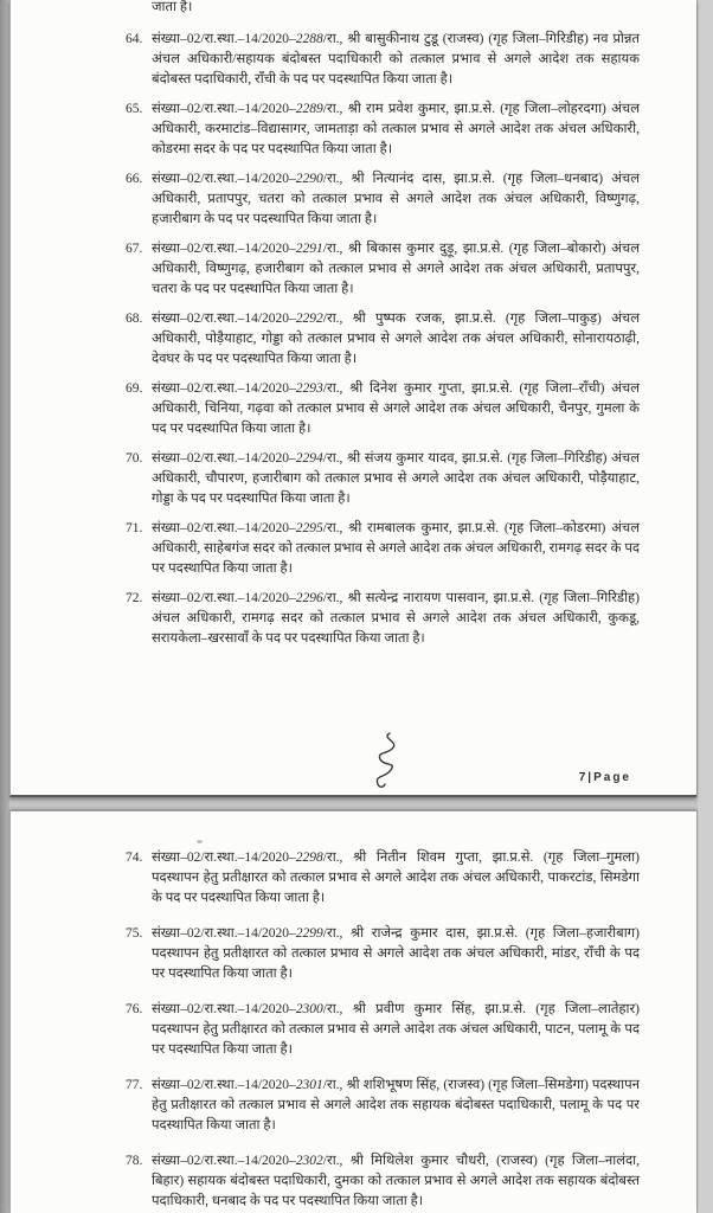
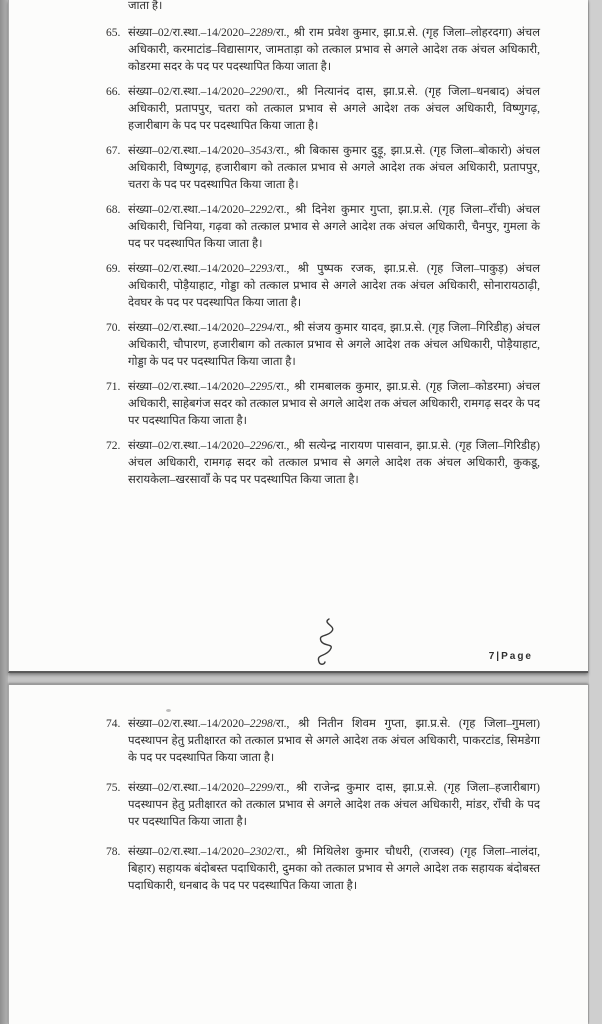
  जाता है।
- 64.
- संख्या–02/रा.स्था.–14/2020–2288/रा., श्री बासुकीनाथ टुडू (राजस्व) (गृह जिला–गिरिडीह) नव प्रोन्नत अंचल अधिकारी/सहायक बंदोबस्त पदाधिकारी को तत्काल प्रभाव से अगले आदेश तक सहायक बंदोबस्त पदाधिकारी, राँची के पद पर पदस्थापित किया जाता है।
  65.
  संख्या–02/रा.स्था.–14/2020–2289/रा., श्री राम प्रवेश कुमार, झा.प्र.से. (गृह जिला–लोहरदगा) अंचल अधिकारी, करमाटांड–विद्यासागर, जामताड़ा को तत्काल प्रभाव से अगले आदेश तक अंचल अधिकारी, कोडरमा सदर के पद पर पदस्थापित किया जाता है।
  66.
  संख्या–02/रा.स्था.–14/2020–2290/रा., श्री नित्यानंद दास, झा.प्र.से. (गृह जिला–धनबाद) अंचल अधिकारी, प्रतापपुर, चतरा को तत्काल प्रभाव से अगले आदेश तक अंचल अधिकारी, विष्णुगढ़, हजारीबाग के पद पर पदस्थापित किया जाता है।
  67.
- संख्या–02/रा.स्था.–14/2020–2291/रा., श्री बिकास कुमार दुड़ू, झा.प्र.से. (गृह जिला–बोकारो) अंचल अधिकारी, विष्णुगढ़, हजारीबाग को तत्काल प्रभाव से अगले आदेश तक अंचल अधिकारी, प्रतापपुर, चतरा के पद पर पदस्थापित किया जाता है।
+ संख्या–02/रा.स्था.–14/2020–3543/रा., श्री बिकास कुमार दुड़ू, झा.प्र.से. (गृह जिला–बोकारो) अंचल अधिकारी, विष्णुगढ़, हजारीबाग को तत्काल प्रभाव से अगले आदेश तक अंचल अधिकारी, प्रतापपुर, चतरा के पद पर पदस्थापित किया जाता है।
  68.
- संख्या–02/रा.स्था.–14/2020–2292/रा., श्री पुष्पक रजक, झा.प्र.से. (गृह जिला–पाकुड़) अंचल अधिकारी, पोड़ैयाहाट, गोड्डा को तत्काल प्रभाव से अगले आदेश तक अंचल अधिकारी, सोनारायठाढ़ी, देवघर के पद पर पदस्थापित किया जाता है।
+ संख्या–02/रा.स्था.–14/2020–2292/रा., श्री दिनेश कुमार गुप्ता, झा.प्र.से. (गृह जिला–राँची) अंचल अधिकारी, चिनिया, गढ़वा को तत्काल प्रभाव से अगले आदेश तक अंचल अधिकारी, चैनपुर, गुमला के पद पर पदस्थापित किया जाता है।
  69.
- संख्या–02/रा.स्था.–14/2020–2293/रा., श्री दिनेश कुमार गुप्ता, झा.प्र.से. (गृह जिला–राँची) अंचल अधिकारी, चिनिया, गढ़वा को तत्काल प्रभाव से अगले आदेश तक अंचल अधिकारी, चैनपुर, गुमला के पद पर पदस्थापित किया जाता है।
+ संख्या–02/रा.स्था.–14/2020–2293/रा., श्री पुष्पक रजक, झा.प्र.से. (गृह जिला–पाकुड़) अंचल अधिकारी, पोड़ैयाहाट, गोड्डा को तत्काल प्रभाव से अगले आदेश तक अंचल अधिकारी, सोनारायठाढ़ी, देवघर के पद पर पदस्थापित किया जाता है।
  70.
  संख्या–02/रा.स्था.–14/2020–2294/रा., श्री संजय कुमार यादव, झा.प्र.से. (गृह जिला–गिरिडीह) अंचल अधिकारी, चौपारण, हजारीबाग को तत्काल प्रभाव से अगले आदेश तक अंचल अधिकारी, पोड़ैयाहाट, गोड्डा के पद पर पदस्थापित किया जाता है।
  71.
  संख्या–02/रा.स्था.–14/2020–2295/रा., श्री रामबालक कुमार, झा.प्र.से. (गृह जिला–कोडरमा) अंचल अधिकारी, साहेबगंज सदर को तत्काल प्रभाव से अगले आदेश तक अंचल अधिकारी, रामगढ़ सदर के पद पर पदस्थापित किया जाता है।
  72.
  संख्या–02/रा.स्था.–14/2020–2296/रा., श्री सत्येन्द्र नारायण पासवान, झा.प्र.से. (गृह जिला–गिरिडीह) अंचल अधिकारी, रामगढ़ सदर को तत्काल प्रभाव से अगले आदेश तक अंचल अधिकारी, कुकडू, सरायकेला–खरसावाँ के पद पर पदस्थापित किया जाता है।
  7|Page
  74.
  संख्या–02/रा.स्था.–14/2020–2298/रा., श्री नितीन शिवम गुप्ता, झा.प्र.से. (गृह जिला–गुमला) पदस्थापन हेतु प्रतीक्षारत को तत्काल प्रभाव से अगले आदेश तक अंचल अधिकारी, पाकरटांड, सिमडेगा के पद पर पदस्थापित किया जाता है।
  75.
  संख्या–02/रा.स्था.–14/2020–2299/रा., श्री राजेन्द्र कुमार दास, झा.प्र.से. (गृह जिला–हजारीबाग) पदस्थापन हेतु प्रतीक्षारत को तत्काल प्रभाव से अगले आदेश तक अंचल अधिकारी, मांडर, राँची के पद पर पदस्थापित किया जाता है।
- 76.
- संख्या–02/रा.स्था.–14/2020–2300/रा., श्री प्रवीण कुमार सिंह, झा.प्र.से. (गृह जिला–लातेहार) पदस्थापन हेतु प्रतीक्षारत को तत्काल प्रभाव से अगले आदेश तक अंचल अधिकारी, पाटन, पलामू के पद पर पदस्थापित किया जाता है।
- 77.
- संख्या–02/रा.स्था.–14/2020–2301/रा., श्री शशिभूषण सिंह, (राजस्व) (गृह जिला–सिमडेगा) पदस्थापन हेतु प्रतीक्षारत को तत्काल प्रभाव से अगले आदेश तक सहायक बंदोबस्त पदाधिकारी, पलामू के पद पर पदस्थापित किया जाता है।
  78.
  संख्या–02/रा.स्था.–14/2020–2302/रा., श्री मिथिलेश कुमार चौधरी, (राजस्व) (गृह जिला–नालंदा, बिहार) सहायक बंदोबस्त पदाधिकारी, दुमका को तत्काल प्रभाव से अगले आदेश तक सहायक बंदोबस्त पदाधिकारी, धनबाद के पद पर पदस्थापित किया जाता है।
